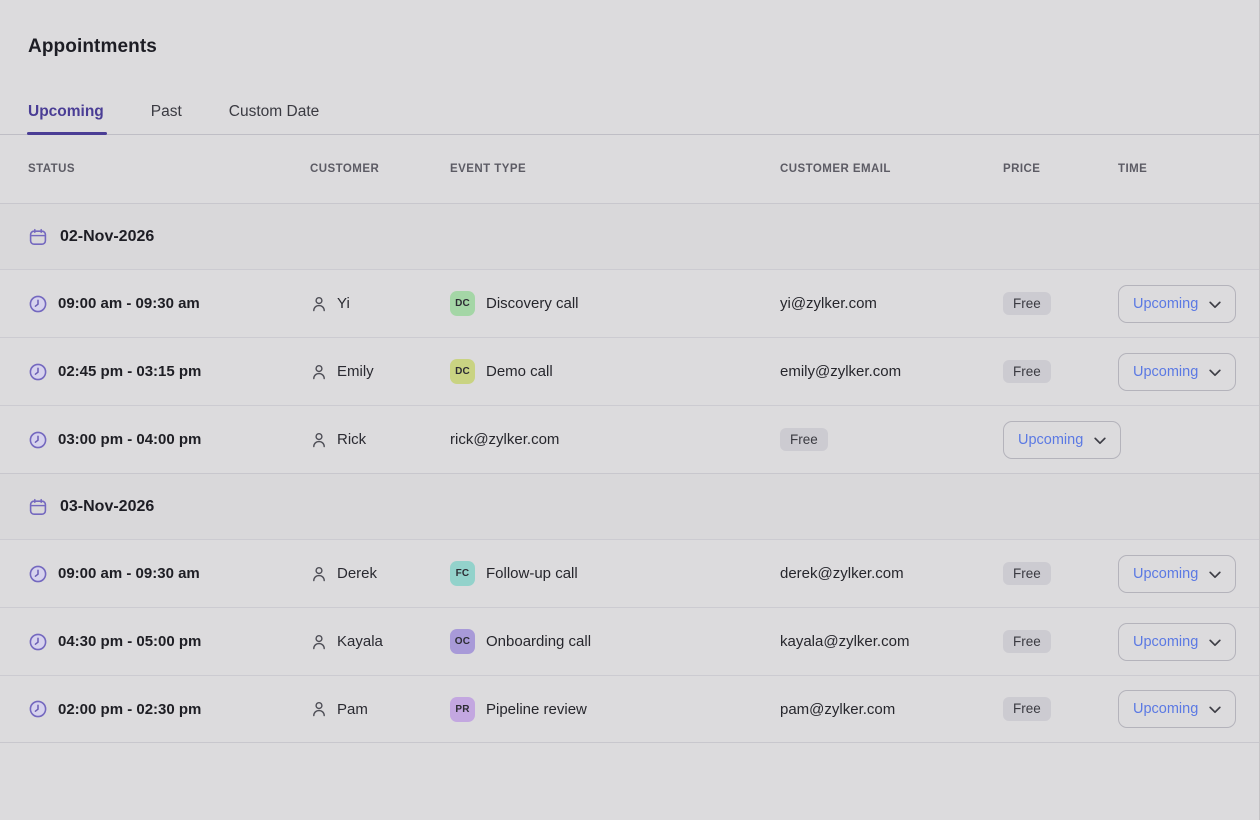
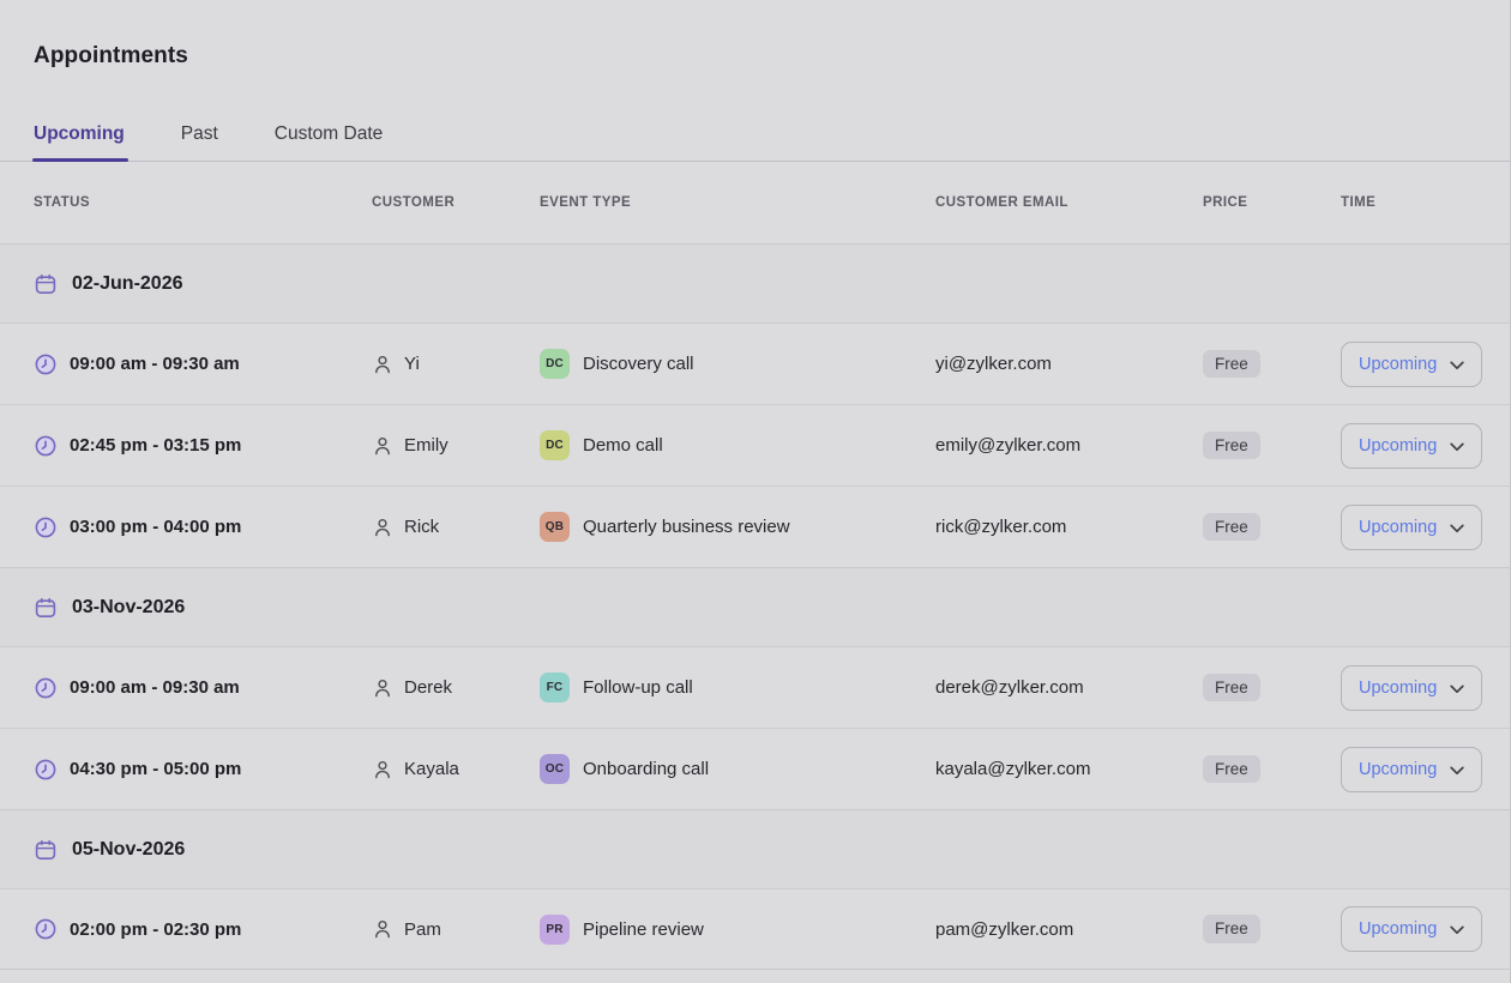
  Appointments
  Upcoming
  Past
  Custom Date
  STATUS
  CUSTOMER
  EVENT TYPE
  CUSTOMER EMAIL
  PRICE
  TIME
- 02-Nov-2026
+ 02-Jun-2026
  09:00 am - 09:30 am
  Yi
  DC
  Discovery call
  yi@zylker.com
  Free
  Upcoming
  02:45 pm - 03:15 pm
  Emily
  DC
  Demo call
  emily@zylker.com
  Free
  Upcoming
  03:00 pm - 04:00 pm
  Rick
+ QB
+ Quarterly business review
  rick@zylker.com
  Free
  Upcoming
  03-Nov-2026
  09:00 am - 09:30 am
  Derek
  FC
  Follow-up call
  derek@zylker.com
  Free
  Upcoming
  04:30 pm - 05:00 pm
  Kayala
  OC
  Onboarding call
  kayala@zylker.com
  Free
  Upcoming
+ 05-Nov-2026
  02:00 pm - 02:30 pm
  Pam
  PR
  Pipeline review
  pam@zylker.com
  Free
  Upcoming
